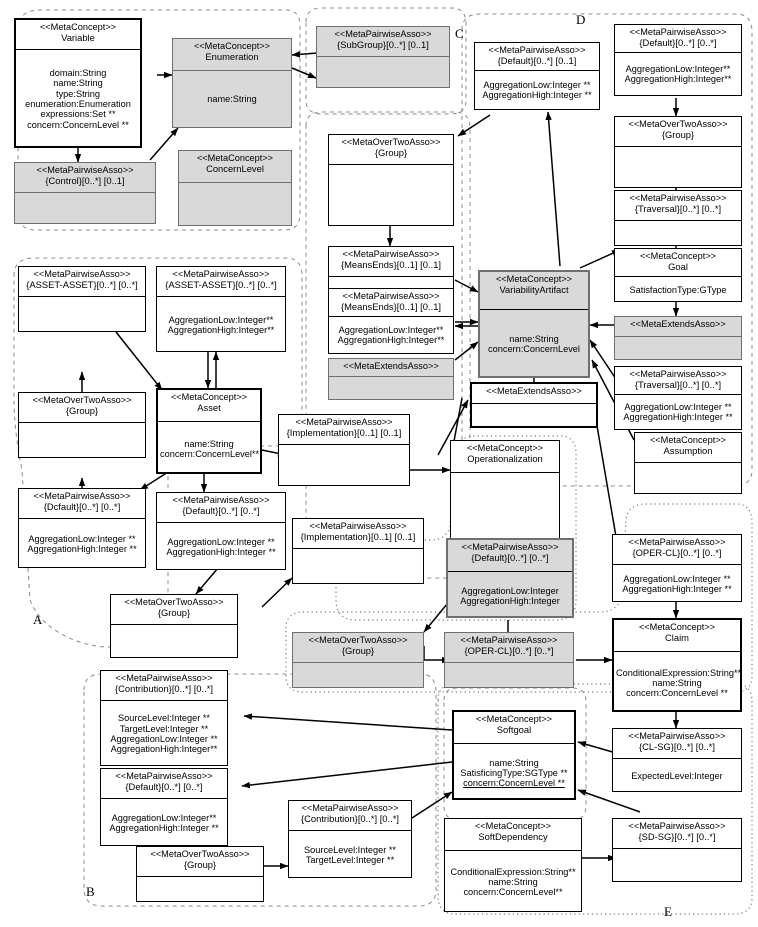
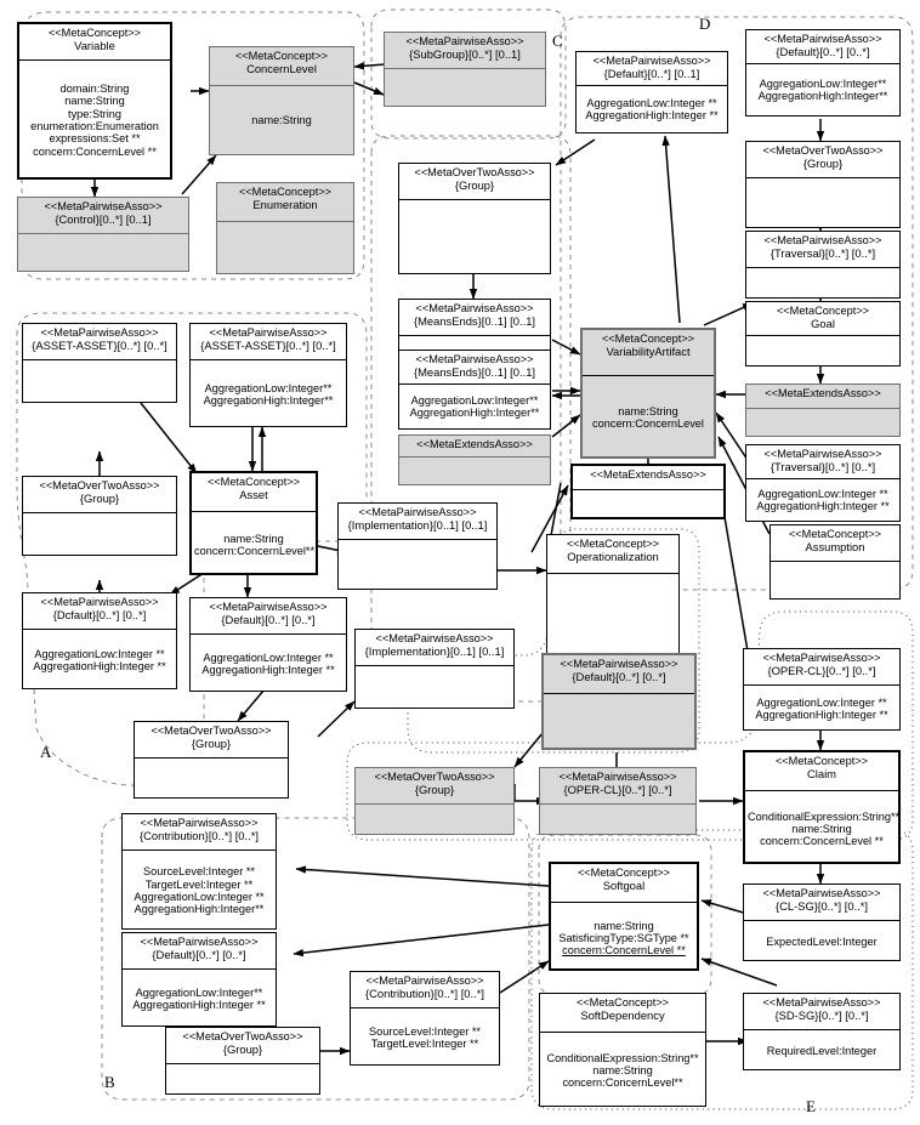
  <<MetaConcept>>
  Variable
  domain:String
  name:String
  type:String
  enumeration:Enumeration
  expressions:Set **
  concern:ConcernLevel **
  <<MetaConcept>>
- Enumeration
+ ConcernLevel
  name:String
  <<MetaPairwiseAsso>>
  {Control}[0..*] [0..1]
  <<MetaConcept>>
- ConcernLevel
+ Enumeration
  <<MetaPairwiseAsso>>
  {SubGroup}[0..*] [0..1]
  <<MetaPairwiseAsso>>
  {Default}[0..*] [0..1]
  AggregationLow:Integer **
  AggregationHigh:Integer **
  <<MetaOverTwoAsso>>
  {Group}
  <<MetaPairwiseAsso>>
  {MeansEnds}[0..1] [0..1]
  <<MetaPairwiseAsso>>
  {MeansEnds}[0..1] [0..1]
  AggregationLow:Integer**
  AggregationHigh:Integer**
  <<MetaExtendsAsso>>
  <<MetaConcept>>
  VariabilityArtifact
  name:String
  concern:ConcernLevel
  <<MetaExtendsAsso>>
  <<MetaPairwiseAsso>>
  {Default}[0..*] [0..*]
  AggregationLow:Integer**
  AggregationHigh:Integer**
  <<MetaOverTwoAsso>>
  {Group}
  <<MetaPairwiseAsso>>
  {Traversal}[0..*] [0..*]
  <<MetaConcept>>
  Goal
- SatisfactionType:GType
  <<MetaExtendsAsso>>
  <<MetaPairwiseAsso>>
  {Traversal}[0..*] [0..*]
  AggregationLow:Integer **
  AggregationHigh:Integer **
  <<MetaConcept>>
  Assumption
  <<MetaPairwiseAsso>>
  {ASSET-ASSET}[0..*] [0..*]
  <<MetaPairwiseAsso>>
  {ASSET-ASSET}[0..*] [0..*]
  AggregationLow:Integer**
  AggregationHigh:Integer**
  <<MetaOverTwoAsso>>
  {Group}
  <<MetaConcept>>
  Asset
  name:String
  concern:ConcernLevel**
  <<MetaPairwiseAsso>>
  {Dcfault}[0..*] [0..*]
  AggregationLow:Integer **
  AggregationHigh:Integer **
  <<MetaPairwiseAsso>>
  {Default}[0..*] [0..*]
  AggregationLow:Integer **
  AggregationHigh:Integer **
  <<MetaOverTwoAsso>>
  {Group}
  <<MetaPairwiseAsso>>
  {Implementation}[0..1] [0..1]
  <<MetaPairwiseAsso>>
  {Implementation}[0..1] [0..1]
  <<MetaConcept>>
  Operationalization
  <<MetaPairwiseAsso>>
  {Default}[0..*] [0..*]
- AggregationLow:Integer
- AggregationHigh:Integer
  <<MetaOverTwoAsso>>
  {Group}
  <<MetaPairwiseAsso>>
  {OPER-CL}[0..*] [0..*]
  <<MetaPairwiseAsso>>
  {OPER-CL}[0..*] [0..*]
  AggregationLow:Integer **
  AggregationHigh:Integer **
  <<MetaConcept>>
  Claim
  ConditionalExpression:String**
  name:String
  concern:ConcernLevel **
  <<MetaPairwiseAsso>>
  {CL-SG}[0..*] [0..*]
  ExpectedLevel:Integer
  <<MetaPairwiseAsso>>
  {SD-SG}[0..*] [0..*]
+ RequiredLevel:Integer
  <<MetaPairwiseAsso>>
  {Contribution}[0..*] [0..*]
  SourceLevel:Integer **
  TargetLevel:Integer **
  AggregationLow:Integer **
  AggregationHigh:Integer**
  <<MetaPairwiseAsso>>
  {Default}[0..*] [0..*]
  AggregationLow:Integer**
  AggregationHigh:Integer **
  <<MetaOverTwoAsso>>
  {Group}
  <<MetaPairwiseAsso>>
  {Contribution}[0..*] [0..*]
  SourceLevel:Integer **
  TargetLevel:Integer **
  <<MetaConcept>>
  Softgoal
  name:String
  SatisficingType:SGType **
  concern:ConcernLevel **
  <<MetaConcept>>
  SoftDependency
  ConditionalExpression:String**
  name:String
  concern:ConcernLevel**
  D
  B
  C
  A
  E
